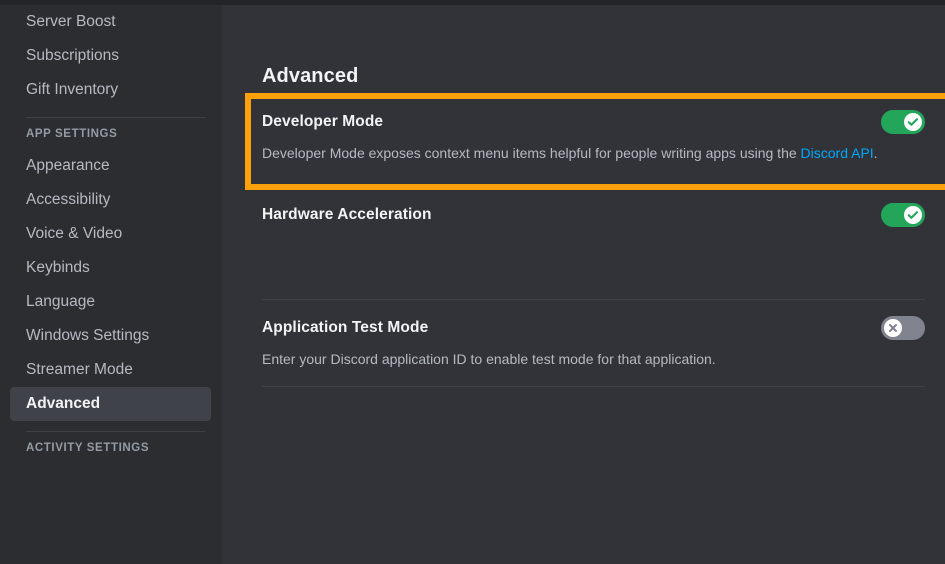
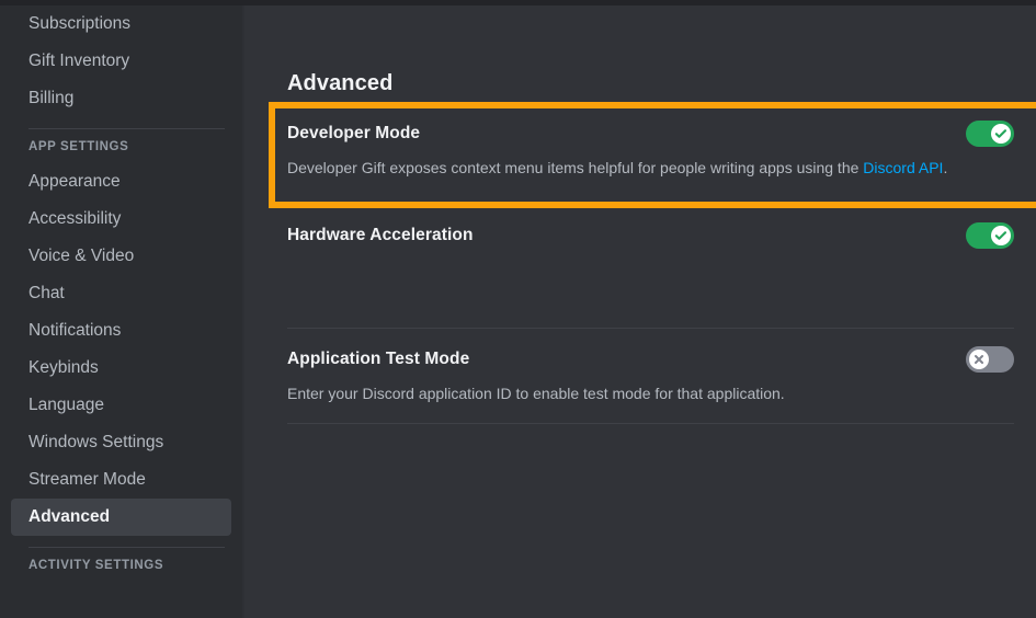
- Server Boost
  Subscriptions
  Gift Inventory
+ Billing
  APP SETTINGS
  Appearance
  Accessibility
  Voice & Video
+ Chat
+ Notifications
  Keybinds
  Language
  Windows Settings
  Streamer Mode
  Advanced
  ACTIVITY SETTINGS
  Advanced
  Developer Mode
- Developer Mode exposes context menu items helpful for people writing apps using the Discord API.
+ Developer Gift exposes context menu items helpful for people writing apps using the Discord API.
  Hardware Acceleration
  Application Test Mode
  Enter your Discord application ID to enable test mode for that application.
